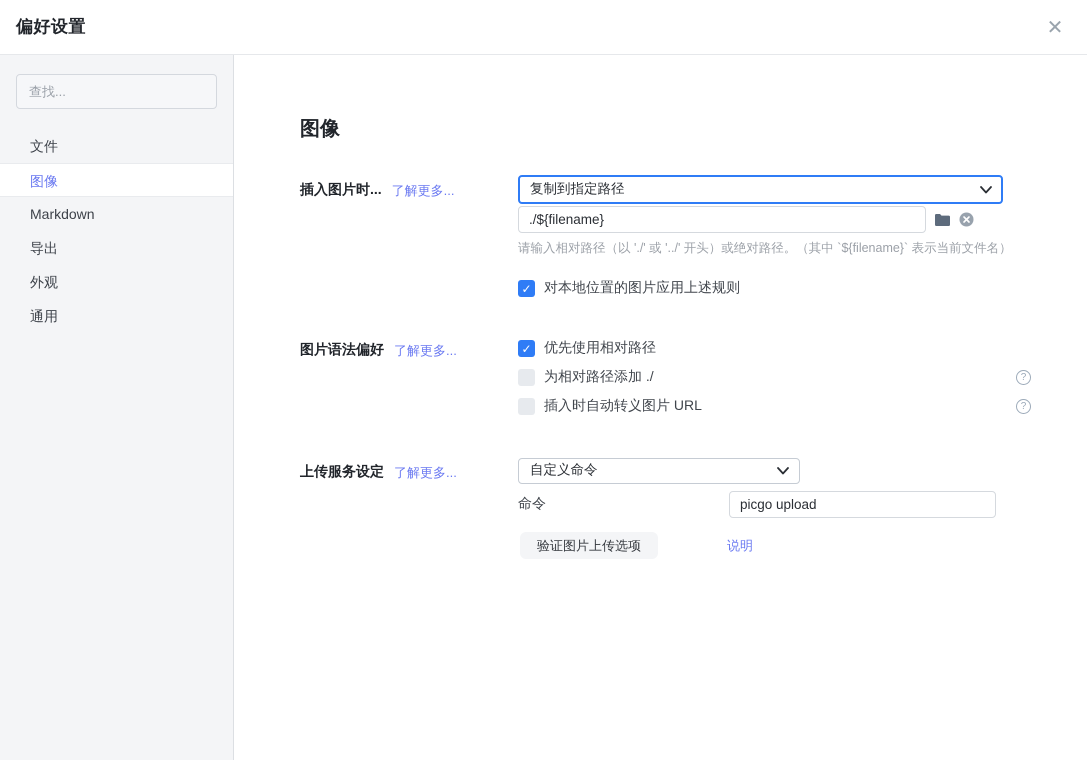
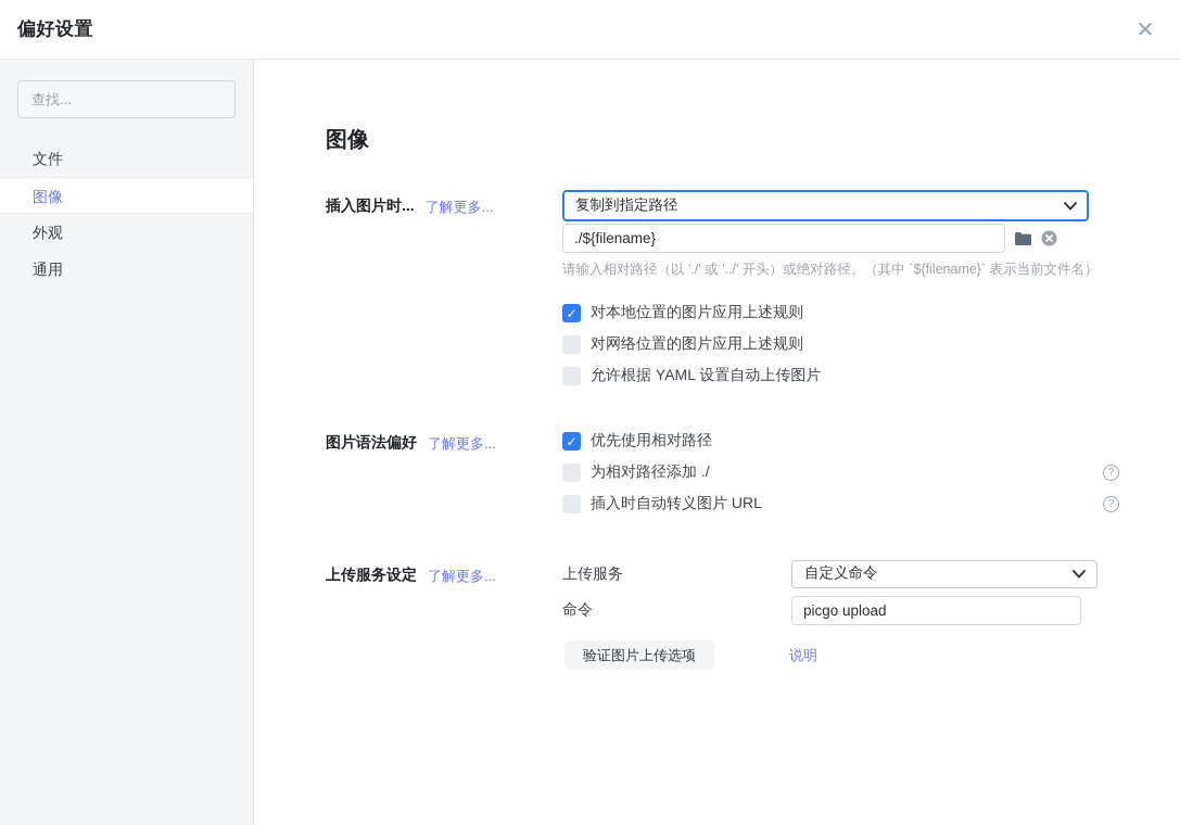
  偏好设置
  ✕
  查找...
  文件
  图像
- Markdown
- 导出
  外观
  通用
  图像
  插入图片时...
  了解更多...
  复制到指定路径
  ./${filename}
  请输入相对路径（以 './' 或 '../' 开头）或绝对路径。（其中 `${filename}` 表示当前文件名）
  ✓
  对本地位置的图片应用上述规则
+ 对网络位置的图片应用上述规则
+ 允许根据 YAML 设置自动上传图片
  图片语法偏好
  了解更多...
  ✓
  优先使用相对路径
  为相对路径添加 ./
  ?
  插入时自动转义图片 URL
  ?
  上传服务设定
  了解更多...
+ 上传服务
  自定义命令
  命令
  picgo upload
  验证图片上传选项
  说明
